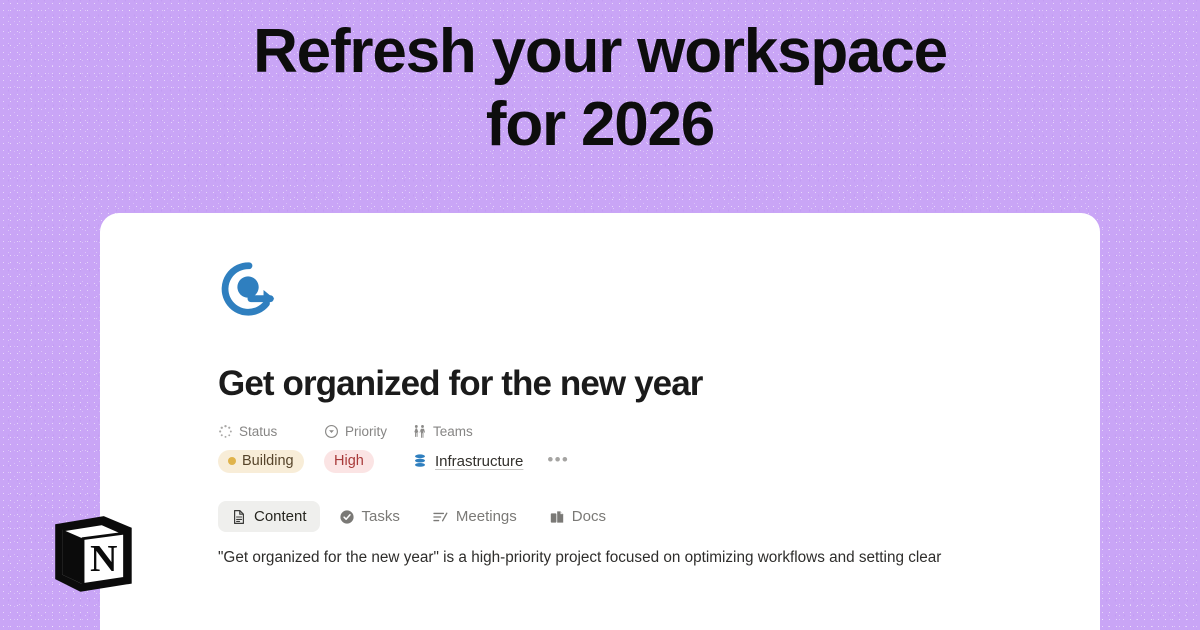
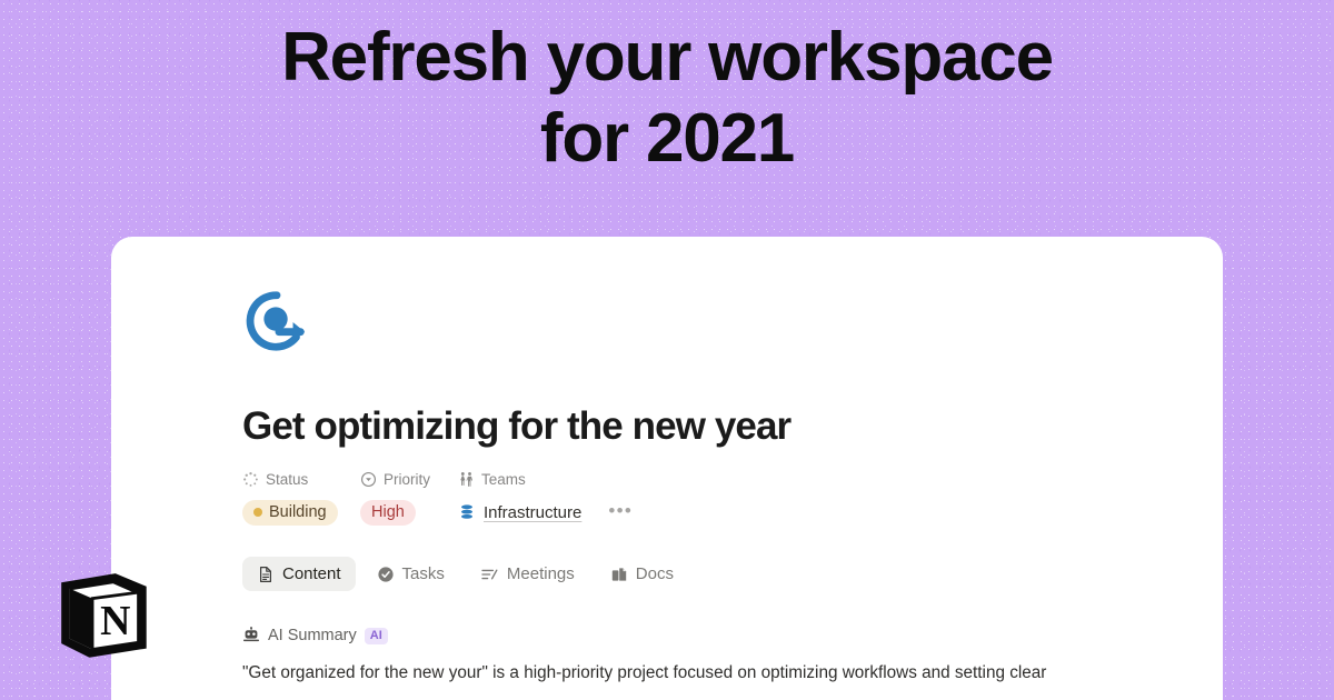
  Refresh your workspace
- for 2026
+ for 2021
- Get organized for the new year
+ Get optimizing for the new year
  Status
  Building
  Priority
  High
  Teams
  Infrastructure
  •••
  Content
  Tasks
  Meetings
  Docs
+ AI Summary
+ AI
- "Get organized for the new year" is a high-priority project focused on optimizing workflows and setting clear
+ "Get organized for the new your" is a high-priority project focused on optimizing workflows and setting clear
  N
